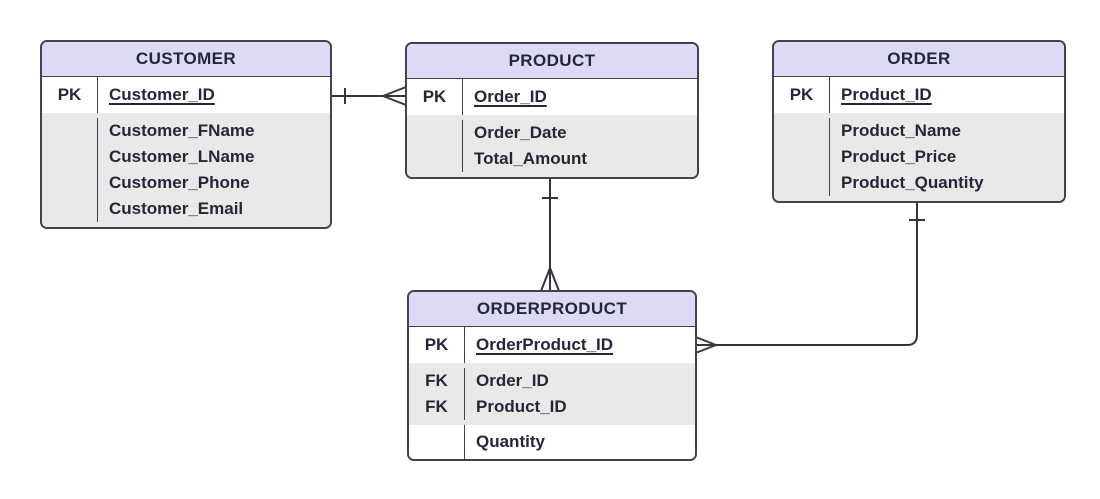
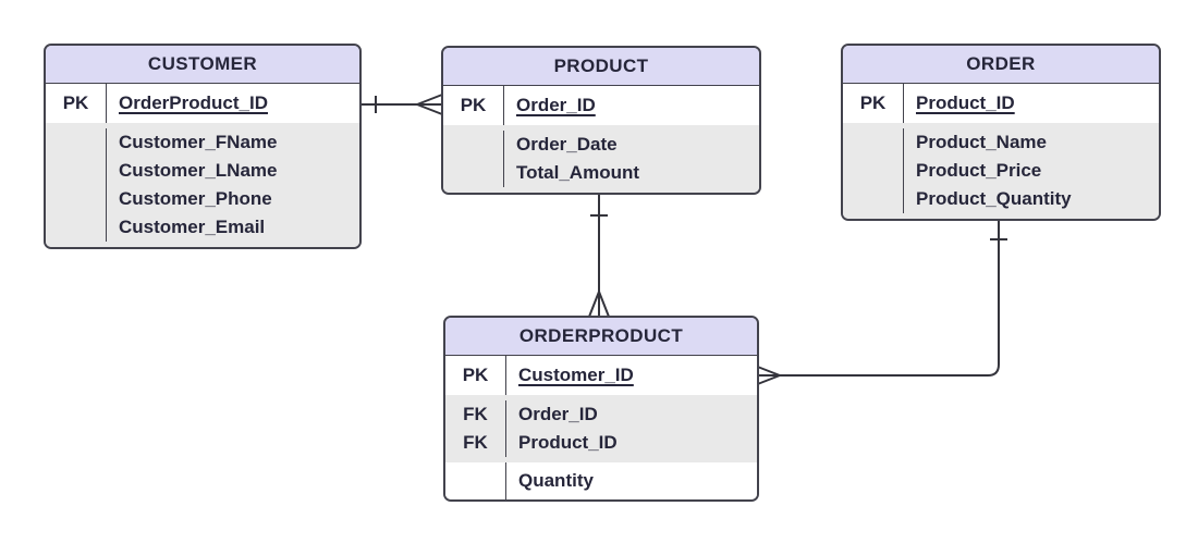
  CUSTOMER
  PK
- Customer_ID
+ OrderProduct_ID
  Customer_FName
  Customer_LName
  Customer_Phone
  Customer_Email
  PRODUCT
  PK
  Order_ID
  Order_Date
  Total_Amount
  ORDER
  PK
  Product_ID
  Product_Name
  Product_Price
  Product_Quantity
  ORDERPRODUCT
  PK
- OrderProduct_ID
+ Customer_ID
  FK
  FK
  Order_ID
  Product_ID
  Quantity
